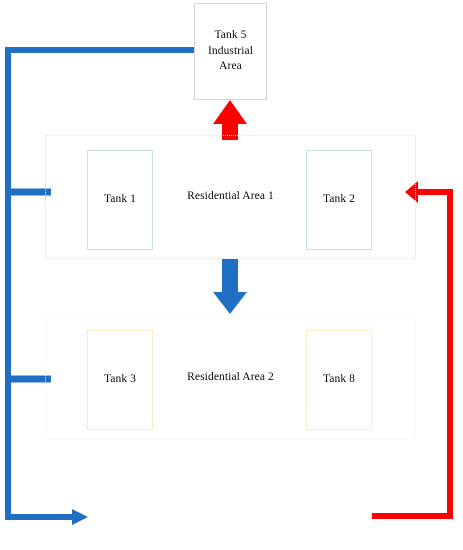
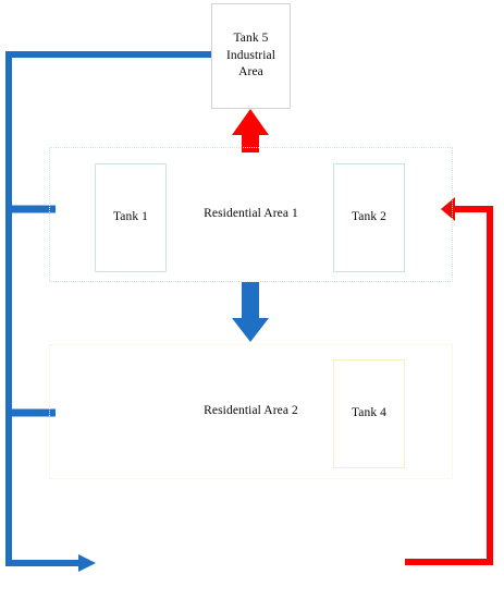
  Tank 5
  Industrial
  Area
  Residential Area 1
  Tank 1
  Tank 2
  Residential Area 2
- Tank 3
- Tank 8
+ Tank 4
